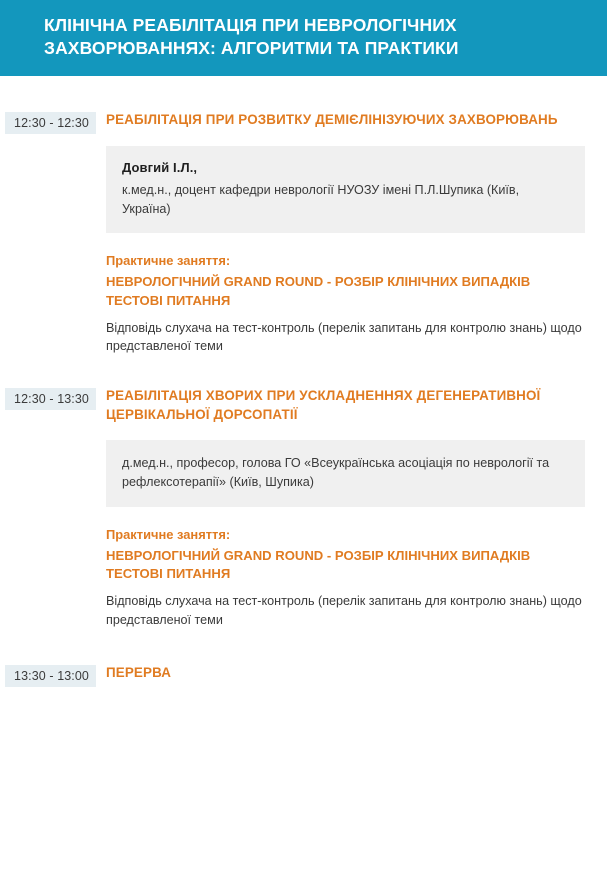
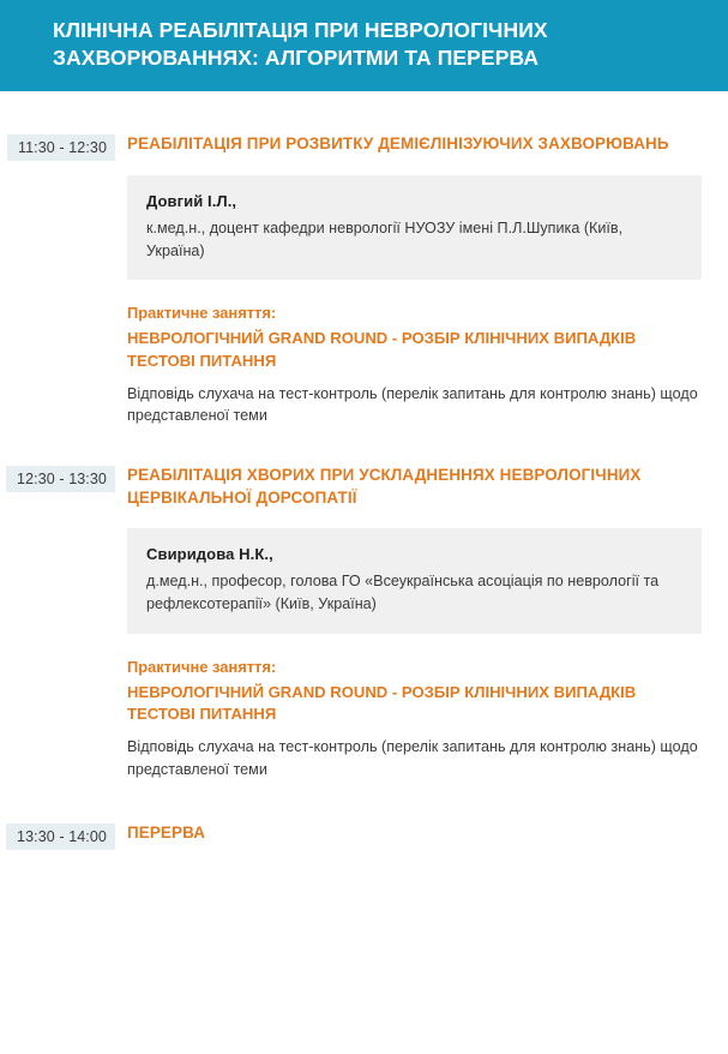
- КЛІНІЧНА РЕАБІЛІТАЦІЯ ПРИ НЕВРОЛОГІЧНИХ ЗАХВОРЮВАННЯХ: АЛГОРИТМИ ТА ПРАКТИКИ
+ КЛІНІЧНА РЕАБІЛІТАЦІЯ ПРИ НЕВРОЛОГІЧНИХ ЗАХВОРЮВАННЯХ: АЛГОРИТМИ ТА ПЕРЕРВА
- 12:30 - 12:30
+ 11:30 - 12:30
  РЕАБІЛІТАЦІЯ ПРИ РОЗВИТКУ ДЕМІЄЛІНІЗУЮЧИХ ЗАХВОРЮВАНЬ
  Довгий І.Л.,
  к.мед.н., доцент кафедри неврології НУОЗУ імені П.Л.Шупика (Київ, Україна)
  Практичне заняття:
  НЕВРОЛОГІЧНИЙ GRAND ROUND - РОЗБІР КЛІНІЧНИХ ВИПАДКІВ ТЕСТОВІ ПИТАННЯ
  Відповідь слухача на тест-контроль (перелік запитань для контролю знань) щодо представленої теми
  12:30 - 13:30
- РЕАБІЛІТАЦІЯ ХВОРИХ ПРИ УСКЛАДНЕННЯХ ДЕГЕНЕРАТИВНОЇ ЦЕРВІКАЛЬНОЇ ДОРСОПАТІЇ
+ РЕАБІЛІТАЦІЯ ХВОРИХ ПРИ УСКЛАДНЕННЯХ НЕВРОЛОГІЧНИХ ЦЕРВІКАЛЬНОЇ ДОРСОПАТІЇ
+ Свиридова Н.К.,
- д.мед.н., професор, голова ГО «Всеукраїнська асоціація по неврології та рефлексотерапії» (Київ, Шупика)
+ д.мед.н., професор, голова ГО «Всеукраїнська асоціація по неврології та рефлексотерапії» (Київ, Україна)
  Практичне заняття:
  НЕВРОЛОГІЧНИЙ GRAND ROUND - РОЗБІР КЛІНІЧНИХ ВИПАДКІВ ТЕСТОВІ ПИТАННЯ
  Відповідь слухача на тест-контроль (перелік запитань для контролю знань) щодо представленої теми
- 13:30 - 13:00
+ 13:30 - 14:00
  ПЕРЕРВА
